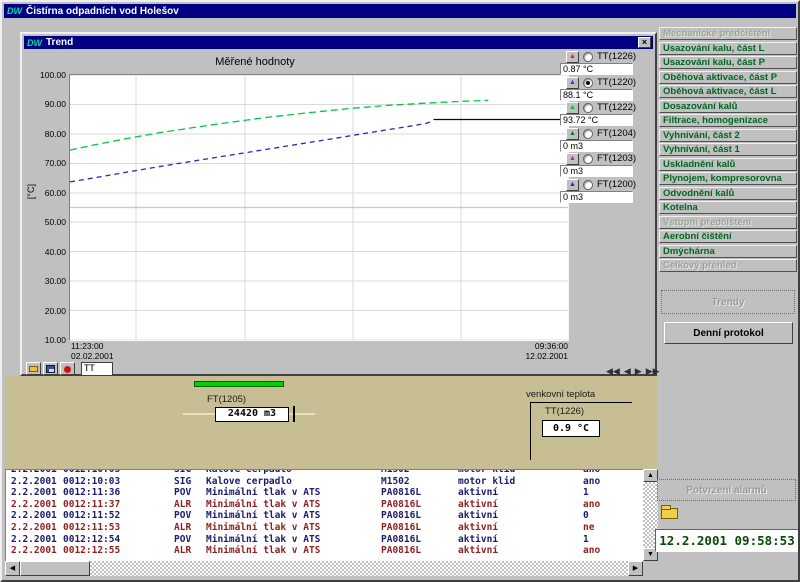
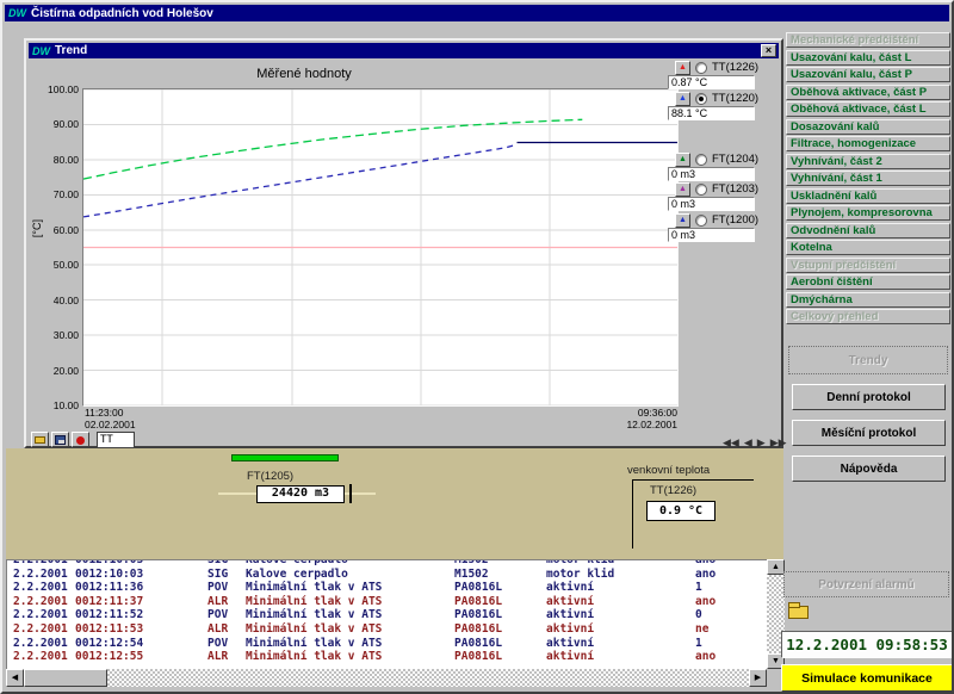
  DW
  Čistírna odpadních vod Holešov
  DW
  Trend
  ×
  Měřené hodnoty
  100.00
  90.00
  80.00
  70.00
  60.00
  50.00
  40.00
  30.00
  20.00
  10.00
  11:23:00
  02.02.2001
  09:36:00
  12.02.2001
  TT(1226)
  0.87 °C
  TT(1220)
  88.1 °C
- TT(1222)
- 93.72 °C
  FT(1204)
  0 m3
  FT(1203)
  0 m3
  FT(1200)
  0 m3
  TT
  ◀◀ ◀ ▶ ▶▶
  FT(1205)
  24420 m3
  venkovní teplota
  TT(1226)
  0.9 °C
  Mechanické předčištění
  Usazování kalu, část L
  Usazování kalu, část P
  Oběhová aktivace, část P
  Oběhová aktivace, část L
  Dosazování kalů
  Filtrace, homogenizace
  Vyhnívání, část 2
  Vyhnívání, část 1
  Uskladnění kalů
  Plynojem, kompresorovna
  Odvodnění kalů
  Kotelna
  Vstupní předčištění
  Aerobní čištění
  Dmýchárna
  Celkový přehled
  Trendy
  Denní protokol
+ Měsíční protokol
+ Nápověda
  2.2.2001
  0012:10:03
  SIG
  Kalove cerpadlo
  M1502
  motor klid
  ano
  2.2.2001
  0012:10:03
  SIG
  Kalove cerpadlo
  M1502
  motor klid
  ano
  2.2.2001
  0012:11:36
  POV
  Minimální tlak v ATS
  PA0816L
  aktivní
  1
  2.2.2001
  0012:11:37
  ALR
  Minimální tlak v ATS
  PA0816L
  aktivní
  ano
  2.2.2001
  0012:11:52
  POV
  Minimální tlak v ATS
  PA0816L
  aktivní
  0
  2.2.2001
  0012:11:53
  ALR
  Minimální tlak v ATS
  PA0816L
  aktivní
  ne
  2.2.2001
  0012:12:54
  POV
  Minimální tlak v ATS
  PA0816L
  aktivní
  1
  2.2.2001
  0012:12:55
  ALR
  Minimální tlak v ATS
  PA0816L
  aktivní
  ano
  Potvrzení alarmů
  12.2.2001 09:58:53
+ Simulace komunikace
